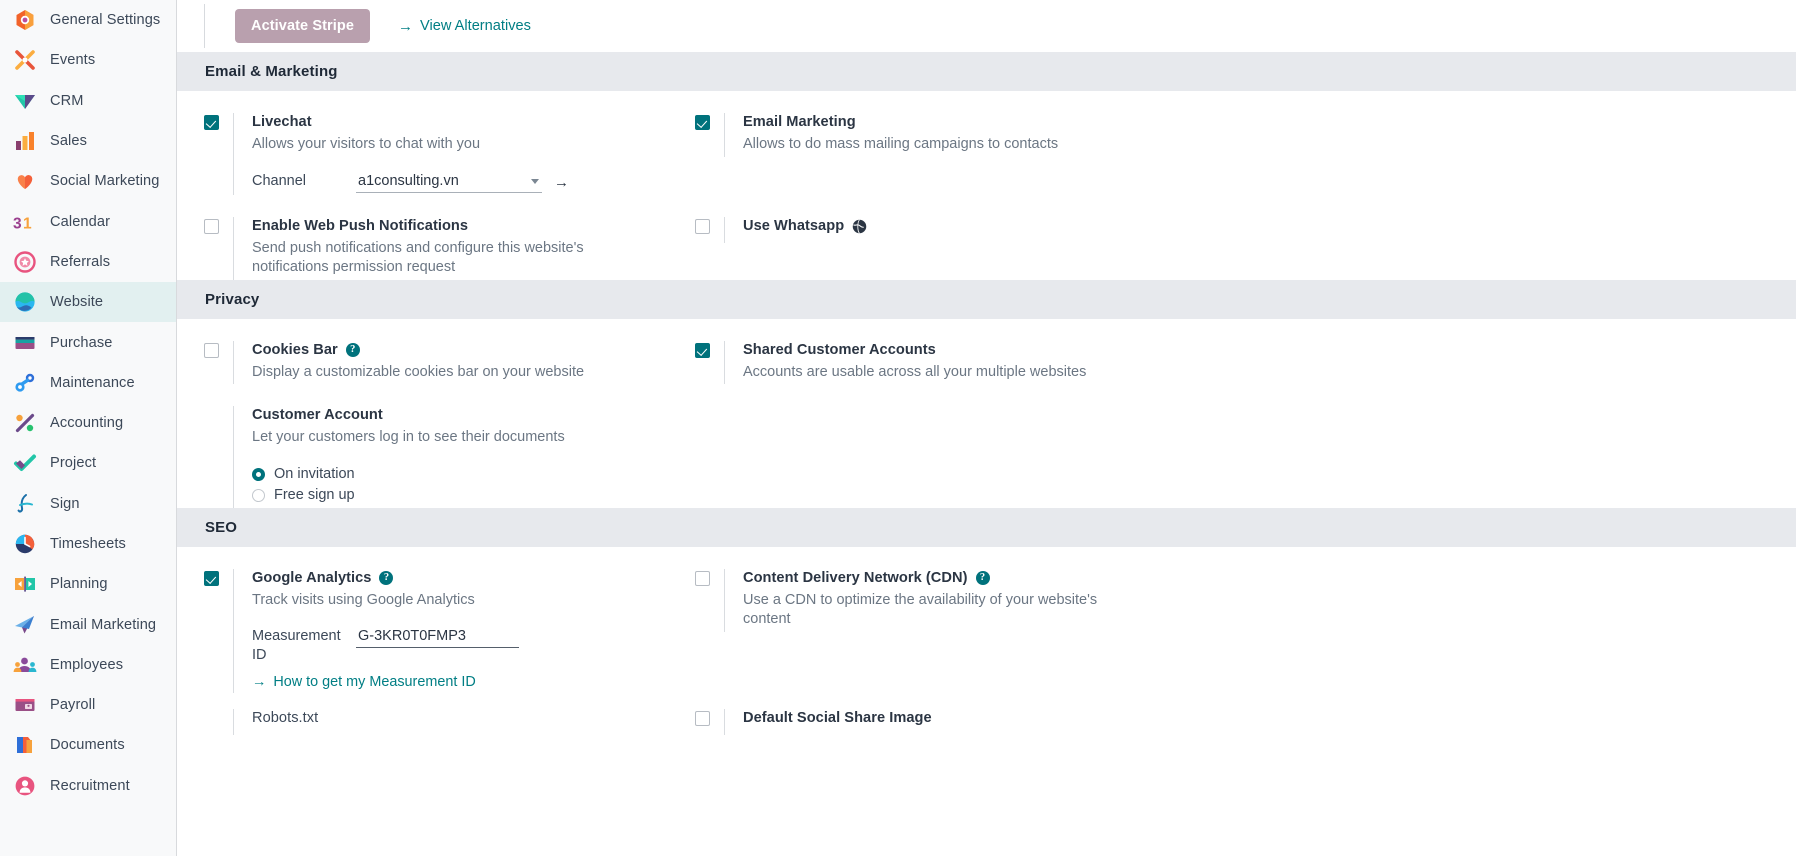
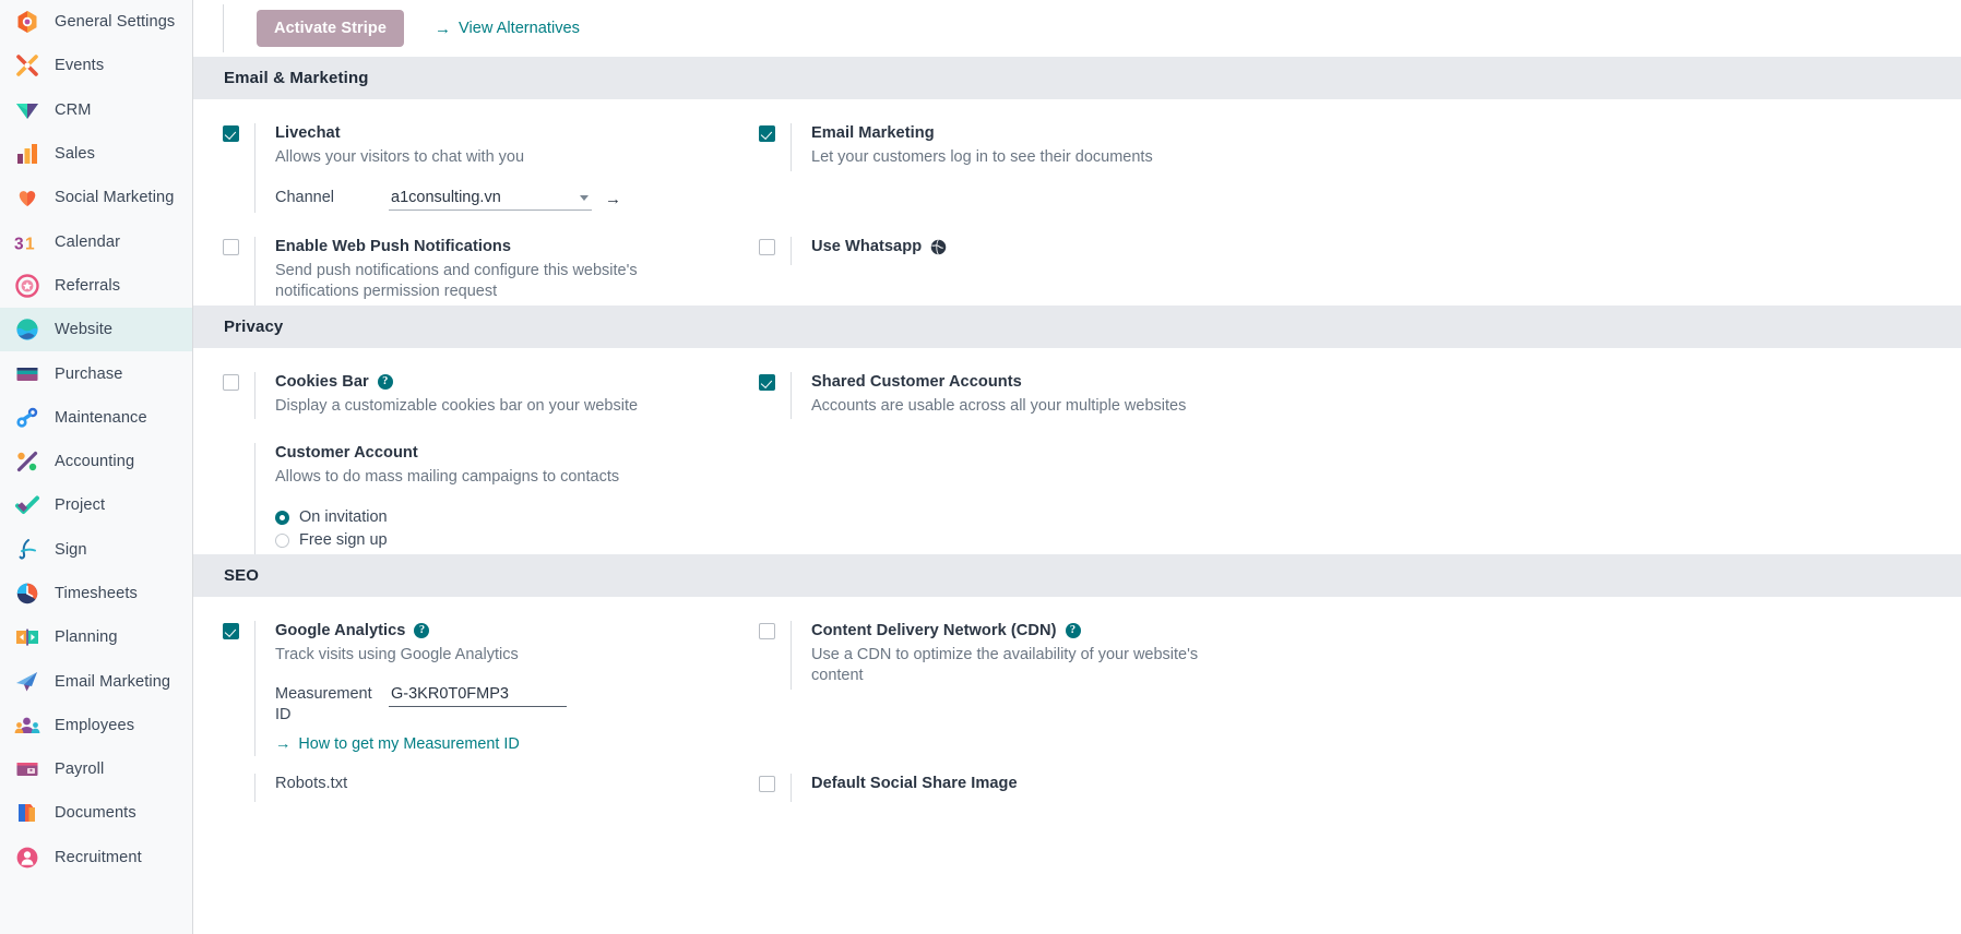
  General Settings
  Events
  CRM
  Sales
  Social Marketing
  3
  1
  Calendar
  Referrals
  Website
  Purchase
  Maintenance
  Accounting
  Project
  Sign
  Timesheets
  Planning
  Email Marketing
  Employees
  Payroll
  Documents
  Recruitment
  Activate Stripe
  →
  View Alternatives
  Email & Marketing
  Livechat
  Allows your visitors to chat with you
  Channel
  a1consulting.vn
  →
  Email Marketing
- Allows to do mass mailing campaigns to contacts
+ Let your customers log in to see their documents
  Enable Web Push Notifications
  Send push notifications and configure this website's notifications permission request
  Use Whatsapp
  Privacy
  Cookies Bar
  ?
  Display a customizable cookies bar on your website
  Shared Customer Accounts
  Accounts are usable across all your multiple websites
  Customer Account
- Let your customers log in to see their documents
+ Allows to do mass mailing campaigns to contacts
  On invitation
  Free sign up
  SEO
  Google Analytics
  ?
  Track visits using Google Analytics
  Measurement ID
  G-3KR0T0FMP3
  →
  How to get my Measurement ID
  Content Delivery Network (CDN)
  ?
  Use a CDN to optimize the availability of your website's content
  Robots.txt
  Default Social Share Image
